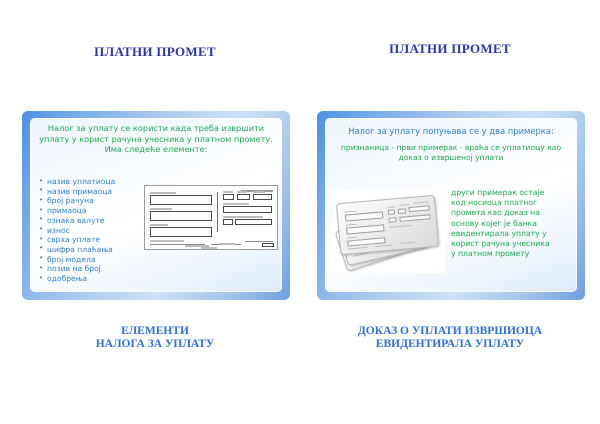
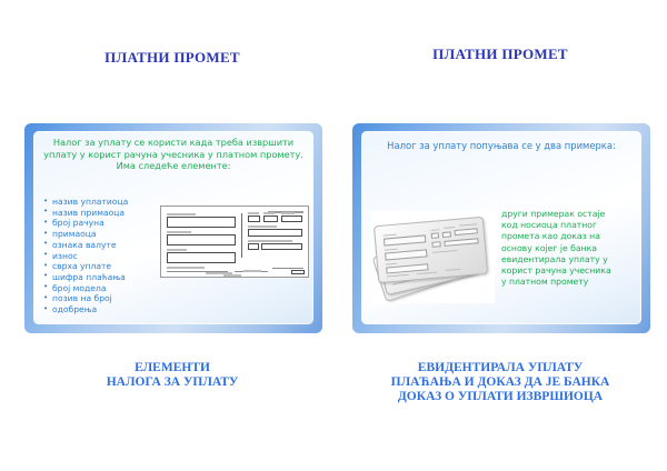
  ПЛАТНИ ПРОМЕТ
  Налог за уплату се користи када треба извршити уплату у корист рачуна учесника у платном промету. Има следеће елементе:
  назив уплатиоца
  назив примаоца
  број рачуна
  примаоца
  ознака валуте
  износ
  сврха уплате
  шифра плаћања
  број модела
  позив на број
  одобрења
  ЕЛЕМЕНТИ
  НАЛОГА ЗА УПЛАТУ
  ПЛАТНИ ПРОМЕТ
  Налог за уплату попуњава се у два примерка:
- признаница - први примерак - враћа се уплатиоцу као доказ о извршеној уплати
  други примерак остаје код носиоца платног промета као доказ на основу којег је банка евидентирала уплату у корист рачуна учесника у платном промету
- ДОКАЗ О УПЛАТИ ИЗВРШИОЦА
+ ЕВИДЕНТИРАЛА УПЛАТУ
+ ПЛАЋАЊА И ДОКАЗ ДА ЈЕ БАНКА
- ЕВИДЕНТИРАЛА УПЛАТУ
+ ДОКАЗ О УПЛАТИ ИЗВРШИОЦА
